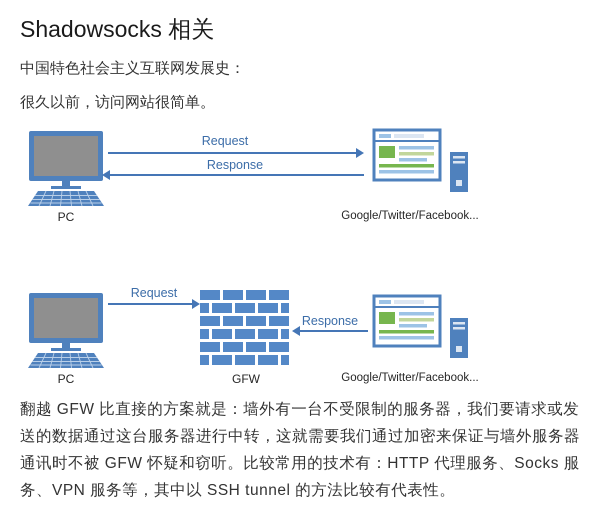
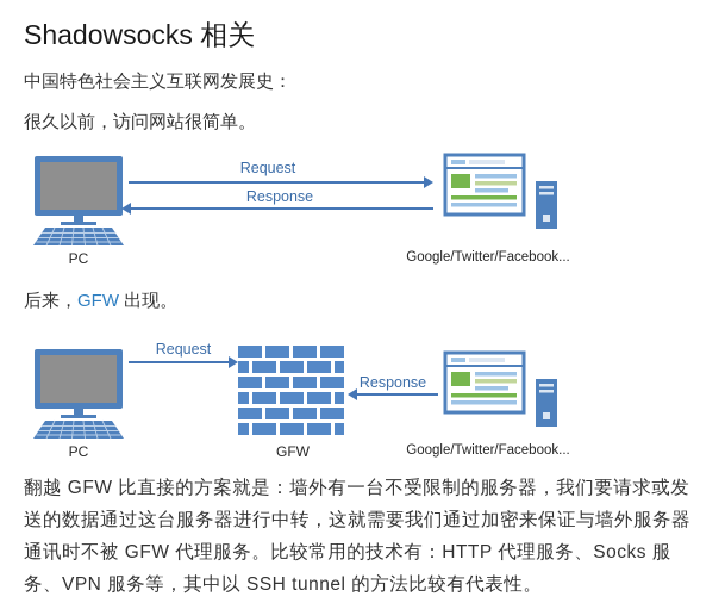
  Shadowsocks 相关
  中国特色社会主义互联网发展史：
  很久以前，访问网站很简单。
  PC
  Request
  Response
  Google/Twitter/Facebook...
+ 后来，GFW 出现。
  PC
  Request
  GFW
  Response
  Google/Twitter/Facebook...
- 翻越 GFW 比直接的方案就是：墙外有一台不受限制的服务器，我们要请求或发送的数据通过这台服务器进行中转，这就需要我们通过加密来保证与墙外服务器通讯时不被 GFW 怀疑和窃听。比较常用的技术有：HTTP 代理服务、Socks 服务、VPN 服务等，其中以 SSH tunnel 的方法比较有代表性。
+ 翻越 GFW 比直接的方案就是：墙外有一台不受限制的服务器，我们要请求或发送的数据通过这台服务器进行中转，这就需要我们通过加密来保证与墙外服务器通讯时不被 GFW 代理服务。比较常用的技术有：HTTP 代理服务、Socks 服务、VPN 服务等，其中以 SSH tunnel 的方法比较有代表性。
